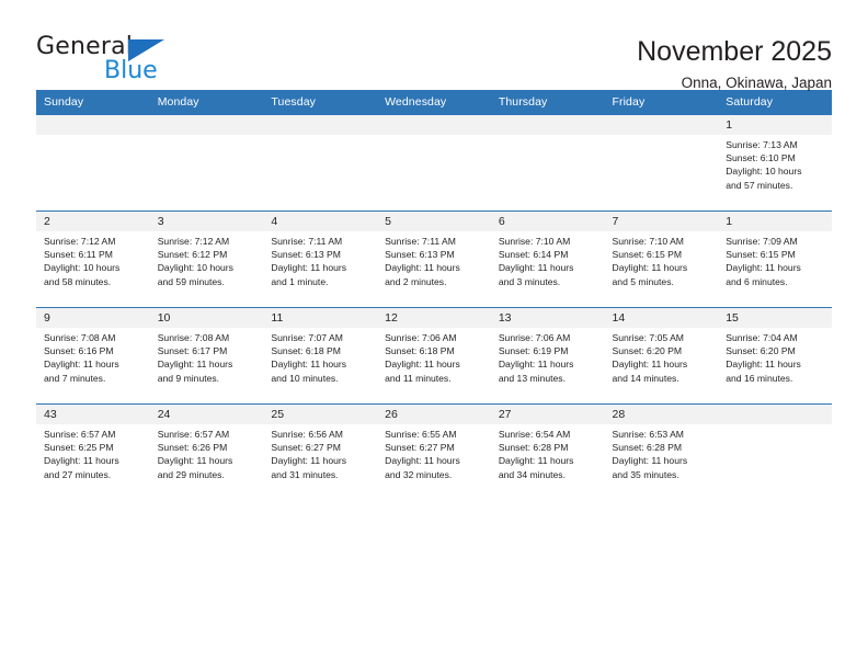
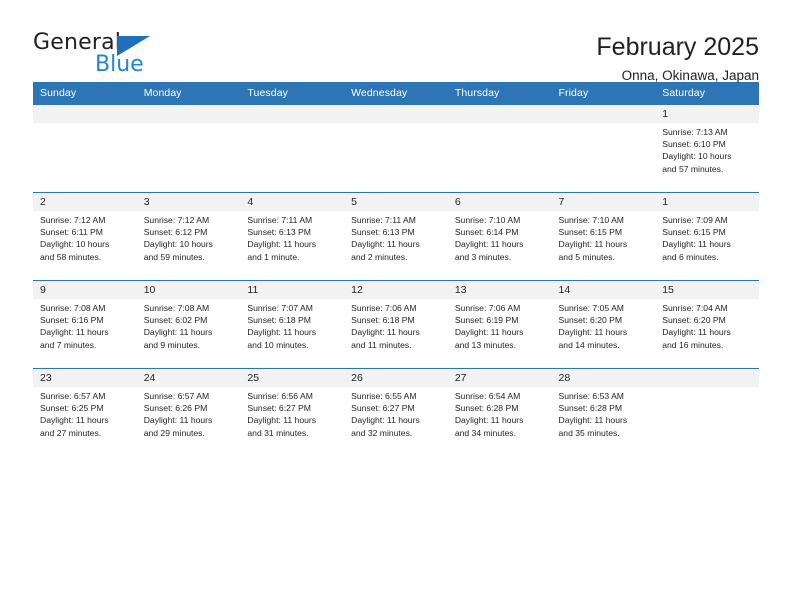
  General
  Blue
- November 2025
+ February 2025
  Onna, Okinawa, Japan
  Sunday	Monday	Tuesday	Wednesday	Thursday	Friday	Saturday
  						1Sunrise: 7:13 AMSunset: 6:10 PMDaylight: 10 hoursand 57 minutes.
  2Sunrise: 7:12 AMSunset: 6:11 PMDaylight: 10 hoursand 58 minutes.	3Sunrise: 7:12 AMSunset: 6:12 PMDaylight: 10 hoursand 59 minutes.	4Sunrise: 7:11 AMSunset: 6:13 PMDaylight: 11 hoursand 1 minute.	5Sunrise: 7:11 AMSunset: 6:13 PMDaylight: 11 hoursand 2 minutes.	6Sunrise: 7:10 AMSunset: 6:14 PMDaylight: 11 hoursand 3 minutes.	7Sunrise: 7:10 AMSunset: 6:15 PMDaylight: 11 hoursand 5 minutes.	1Sunrise: 7:09 AMSunset: 6:15 PMDaylight: 11 hoursand 6 minutes.
- 9Sunrise: 7:08 AMSunset: 6:16 PMDaylight: 11 hoursand 7 minutes.	10Sunrise: 7:08 AMSunset: 6:17 PMDaylight: 11 hoursand 9 minutes.	11Sunrise: 7:07 AMSunset: 6:18 PMDaylight: 11 hoursand 10 minutes.	12Sunrise: 7:06 AMSunset: 6:18 PMDaylight: 11 hoursand 11 minutes.	13Sunrise: 7:06 AMSunset: 6:19 PMDaylight: 11 hoursand 13 minutes.	14Sunrise: 7:05 AMSunset: 6:20 PMDaylight: 11 hoursand 14 minutes.	15Sunrise: 7:04 AMSunset: 6:20 PMDaylight: 11 hoursand 16 minutes.
+ 9Sunrise: 7:08 AMSunset: 6:16 PMDaylight: 11 hoursand 7 minutes.	10Sunrise: 7:08 AMSunset: 6:02 PMDaylight: 11 hoursand 9 minutes.	11Sunrise: 7:07 AMSunset: 6:18 PMDaylight: 11 hoursand 10 minutes.	12Sunrise: 7:06 AMSunset: 6:18 PMDaylight: 11 hoursand 11 minutes.	13Sunrise: 7:06 AMSunset: 6:19 PMDaylight: 11 hoursand 13 minutes.	14Sunrise: 7:05 AMSunset: 6:20 PMDaylight: 11 hoursand 14 minutes.	15Sunrise: 7:04 AMSunset: 6:20 PMDaylight: 11 hoursand 16 minutes.
- 43Sunrise: 6:57 AMSunset: 6:25 PMDaylight: 11 hoursand 27 minutes.	24Sunrise: 6:57 AMSunset: 6:26 PMDaylight: 11 hoursand 29 minutes.	25Sunrise: 6:56 AMSunset: 6:27 PMDaylight: 11 hoursand 31 minutes.	26Sunrise: 6:55 AMSunset: 6:27 PMDaylight: 11 hoursand 32 minutes.	27Sunrise: 6:54 AMSunset: 6:28 PMDaylight: 11 hoursand 34 minutes.	28Sunrise: 6:53 AMSunset: 6:28 PMDaylight: 11 hoursand 35 minutes.
+ 23Sunrise: 6:57 AMSunset: 6:25 PMDaylight: 11 hoursand 27 minutes.	24Sunrise: 6:57 AMSunset: 6:26 PMDaylight: 11 hoursand 29 minutes.	25Sunrise: 6:56 AMSunset: 6:27 PMDaylight: 11 hoursand 31 minutes.	26Sunrise: 6:55 AMSunset: 6:27 PMDaylight: 11 hoursand 32 minutes.	27Sunrise: 6:54 AMSunset: 6:28 PMDaylight: 11 hoursand 34 minutes.	28Sunrise: 6:53 AMSunset: 6:28 PMDaylight: 11 hoursand 35 minutes.
